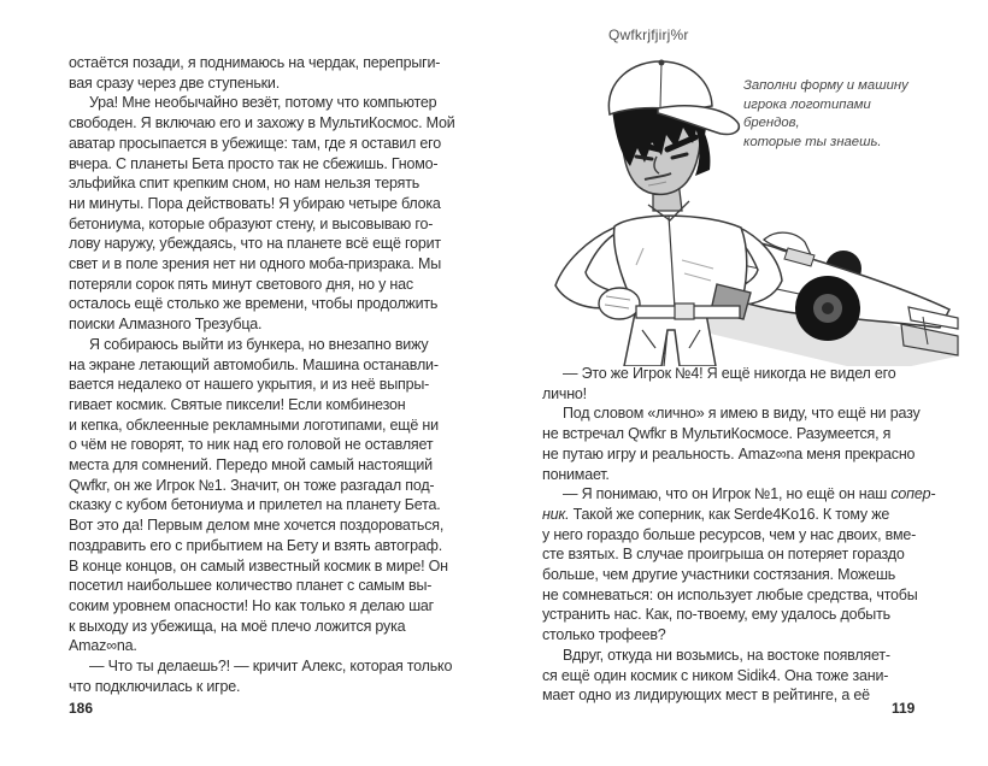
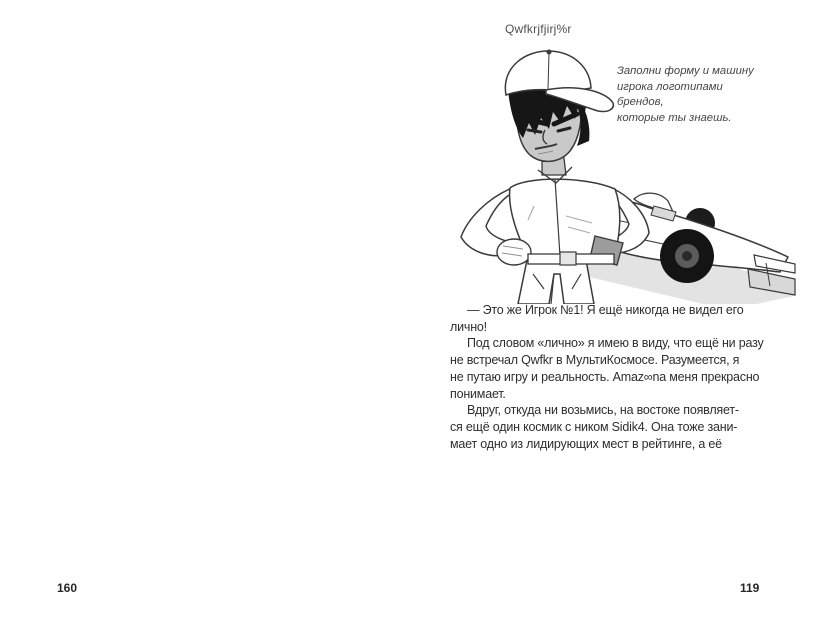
- остаётся позади, я поднимаюсь на чердак, перепрыги-
- вая сразу через две ступеньки.
- Ура! Мне необычайно везёт, потому что компьютер
- свободен. Я включаю его и захожу в МультиКосмос. Мой
- аватар просыпается в убежище: там, где я оставил его
- вчера. С планеты Бета просто так не сбежишь. Гномо-
- эльфийка спит крепким сном, но нам нельзя терять
- ни минуты. Пора действовать! Я убираю четыре блока
- бетониума, которые образуют стену, и высовываю го-
- лову наружу, убеждаясь, что на планете всё ещё горит
- свет и в поле зрения нет ни одного моба-призрака. Мы
- потеряли сорок пять минут светового дня, но у нас
- осталось ещё столько же времени, чтобы продолжить
- поиски Алмазного Трезубца.
- Я собираюсь выйти из бункера, но внезапно вижу
- на экране летающий автомобиль. Машина останавли-
- вается недалеко от нашего укрытия, и из неё выпры-
- гивает космик. Святые пиксели! Если комбинезон
- и кепка, обклеенные рекламными логотипами, ещё ни
- о чём не говорят, то ник над его головой не оставляет
- места для сомнений. Передо мной самый настоящий
- Qwfkr, он же Игрок №1. Значит, он тоже разгадал под-
- сказку с кубом бетониума и прилетел на планету Бета.
- Вот это да! Первым делом мне хочется поздороваться,
- поздравить его с прибытием на Бету и взять автограф.
- В конце концов, он самый известный космик в мире! Он
- посетил наибольшее количество планет с самым вы-
- соким уровнем опасности! Но как только я делаю шаг
- к выходу из убежища, на моё плечо ложится рука
- Amaz∞na.
- — Что ты делаешь?! — кричит Алекс, которая только
- что подключилась к игре.
- 186
+ 160
  Qwfkrjfjirj%r
  Заполни форму и машину
  игрока логотипами брендов,
  которые ты знаешь.
- — Это же Игрок №4! Я ещё никогда не видел его лично!
+ — Это же Игрок №1! Я ещё никогда не видел его лично!
  Под словом «лично» я имею в виду, что ещё ни разу
  не встречал Qwfkr в МультиКосмосе. Разумеется, я
  не путаю игру и реальность. Amaz∞na меня прекрасно
  понимает.
- — Я понимаю, что он Игрок №1, но ещё он наш сопер-
- ник. Такой же соперник, как Serde4Ko16. К тому же
- у него гораздо больше ресурсов, чем у нас двоих, вме-
- сте взятых. В случае проигрыша он потеряет гораздо
- больше, чем другие участники состязания. Можешь
- не сомневаться: он использует любые средства, чтобы
- устранить нас. Как, по-твоему, ему удалось добыть
- столько трофеев?
  Вдруг, откуда ни возьмись, на востоке появляет-
  ся ещё один космик с ником Sidik4. Она тоже зани-
  мает одно из лидирующих мест в рейтинге, а её
  119
